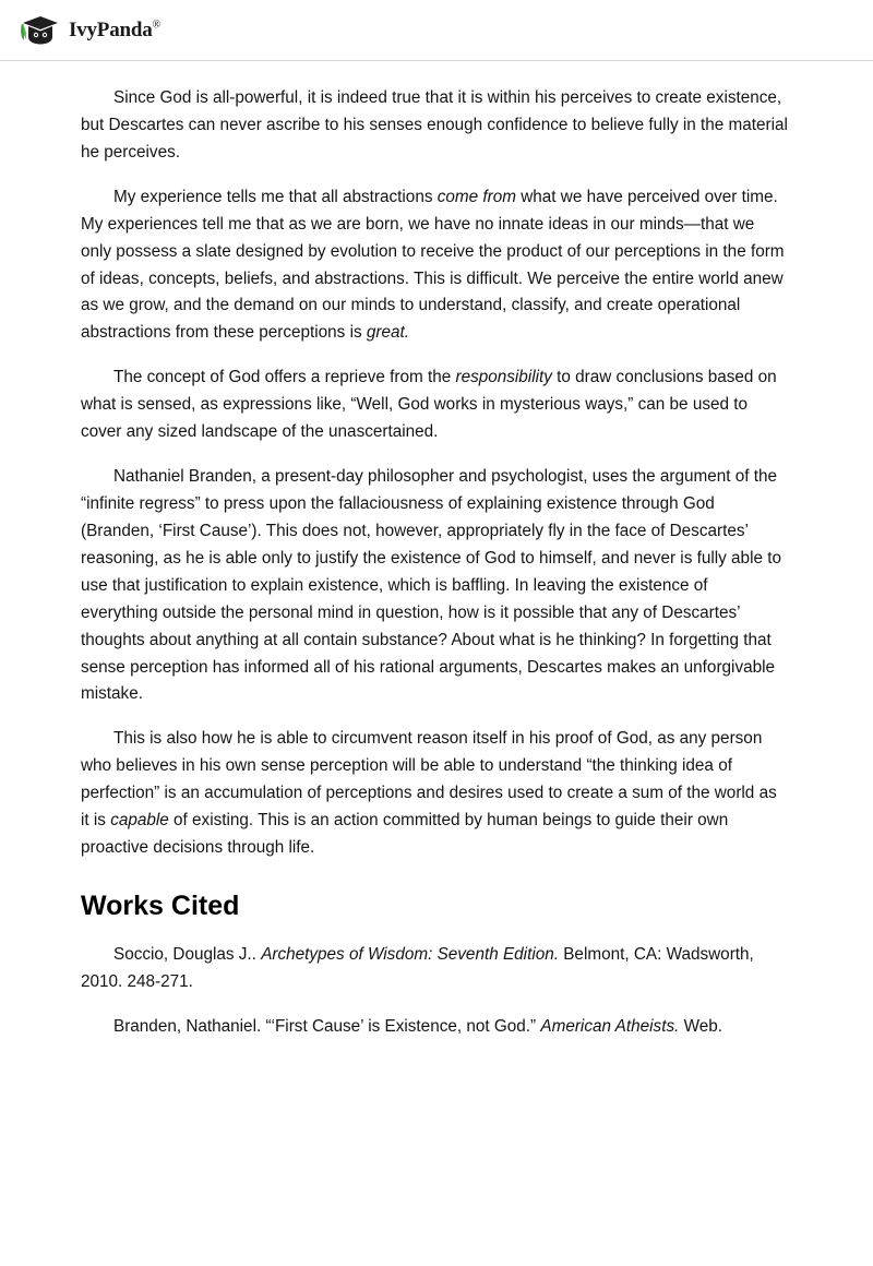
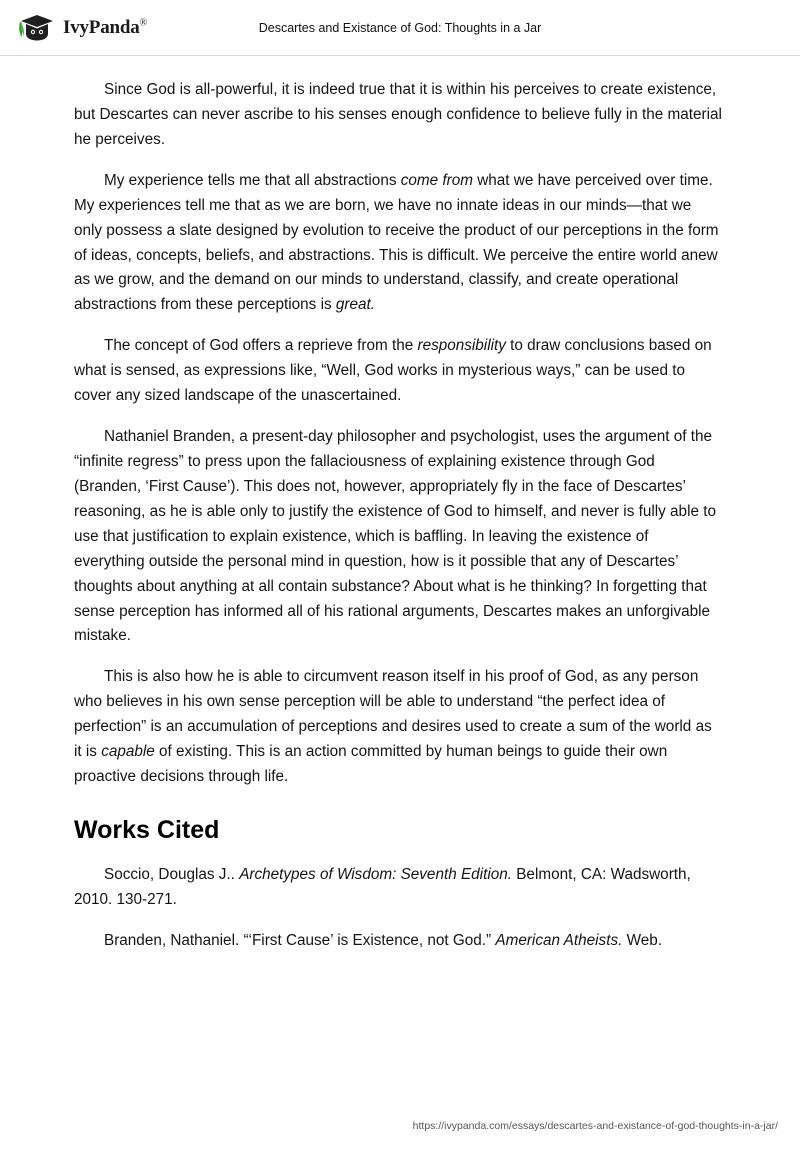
  IvyPanda®
+ Descartes and Existance of God: Thoughts in a Jar
  Since God is all-powerful, it is indeed true that it is within his perceives to create existence, but Descartes can never ascribe to his senses enough confidence to believe fully in the material he perceives.
  My experience tells me that all abstractions come from what we have perceived over time. My experiences tell me that as we are born, we have no innate ideas in our minds—that we only possess a slate designed by evolution to receive the product of our perceptions in the form of ideas, concepts, beliefs, and abstractions. This is difficult. We perceive the entire world anew as we grow, and the demand on our minds to understand, classify, and create operational abstractions from these perceptions is great.
  The concept of God offers a reprieve from the responsibility to draw conclusions based on what is sensed, as expressions like, “Well, God works in mysterious ways,” can be used to cover any sized landscape of the unascertained.
  Nathaniel Branden, a present-day philosopher and psychologist, uses the argument of the “infinite regress” to press upon the fallaciousness of explaining existence through God (Branden, ‘First Cause’). This does not, however, appropriately fly in the face of Descartes’ reasoning, as he is able only to justify the existence of God to himself, and never is fully able to use that justification to explain existence, which is baffling. In leaving the existence of everything outside the personal mind in question, how is it possible that any of Descartes’ thoughts about anything at all contain substance? About what is he thinking? In forgetting that sense perception has informed all of his rational arguments, Descartes makes an unforgivable mistake.
- This is also how he is able to circumvent reason itself in his proof of God, as any person who believes in his own sense perception will be able to understand “the thinking idea of perfection” is an accumulation of perceptions and desires used to create a sum of the world as it is capable of existing. This is an action committed by human beings to guide their own proactive decisions through life.
+ This is also how he is able to circumvent reason itself in his proof of God, as any person who believes in his own sense perception will be able to understand “the perfect idea of perfection” is an accumulation of perceptions and desires used to create a sum of the world as it is capable of existing. This is an action committed by human beings to guide their own proactive decisions through life.
  Works Cited
- Soccio, Douglas J.. Archetypes of Wisdom: Seventh Edition. Belmont, CA: Wadsworth, 2010. 248-271.
+ Soccio, Douglas J.. Archetypes of Wisdom: Seventh Edition. Belmont, CA: Wadsworth, 2010. 130-271.
  Branden, Nathaniel. “‘First Cause’ is Existence, not God.” American Atheists. Web.
+ https://ivypanda.com/essays/descartes-and-existance-of-god-thoughts-in-a-jar/
